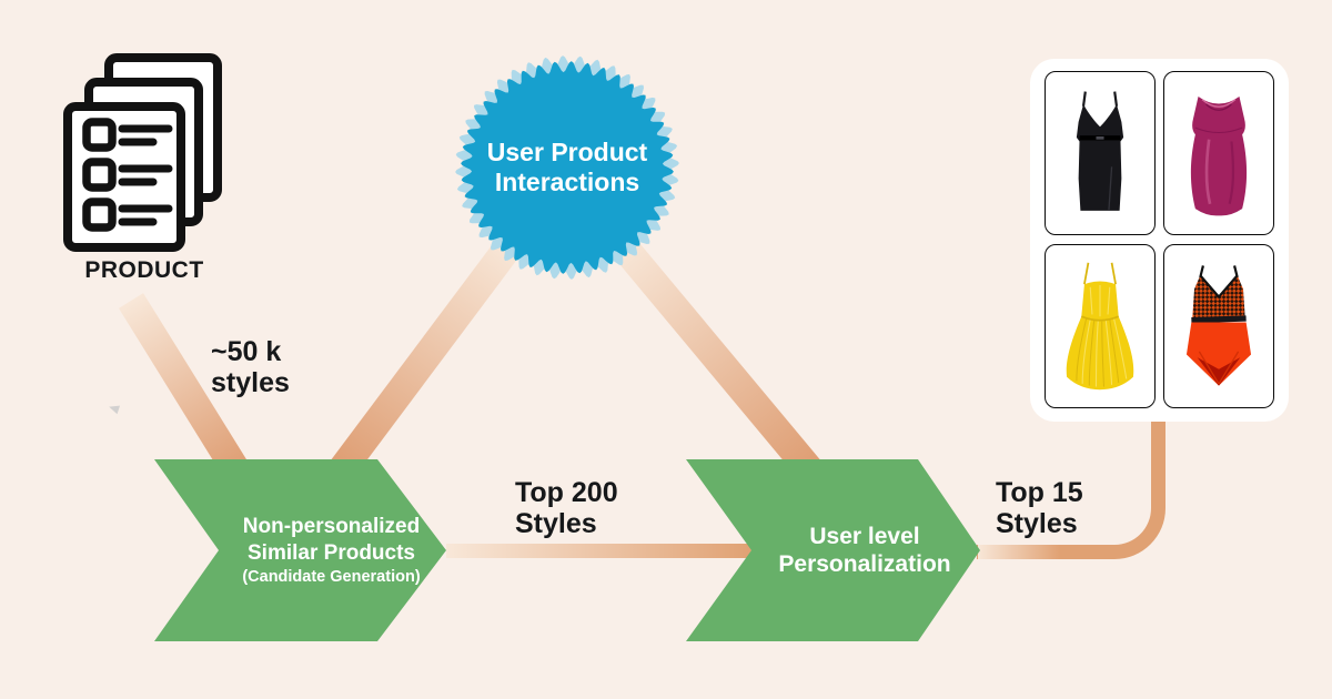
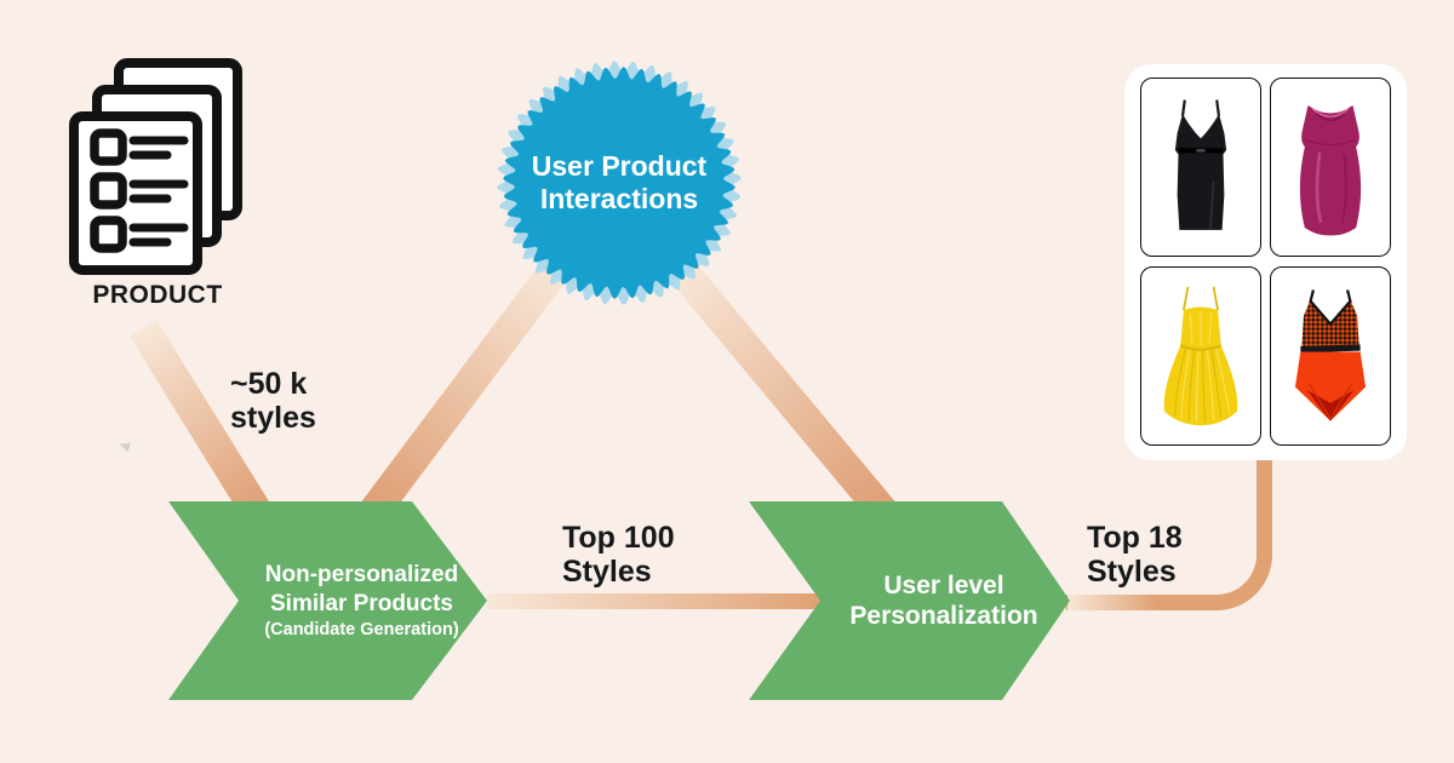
  PRODUCT
  ~50 k
  styles
- Top 200
+ Top 100
  Styles
- Top 15
+ Top 18
  Styles
  User Product
  Interactions
  Non-personalized
  Similar Products
  (Candidate Generation)
  User level
  Personalization
